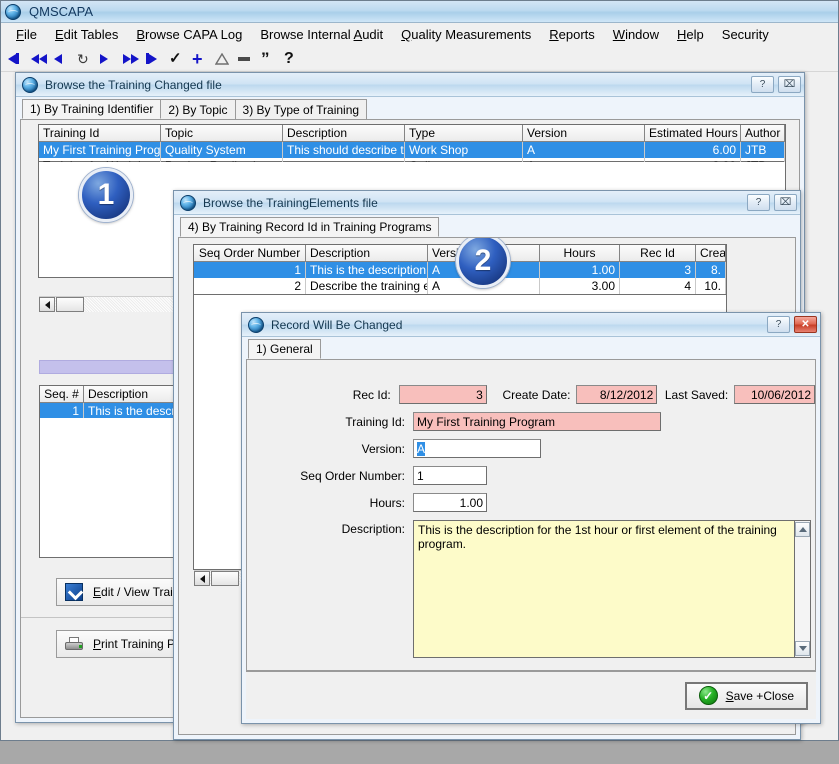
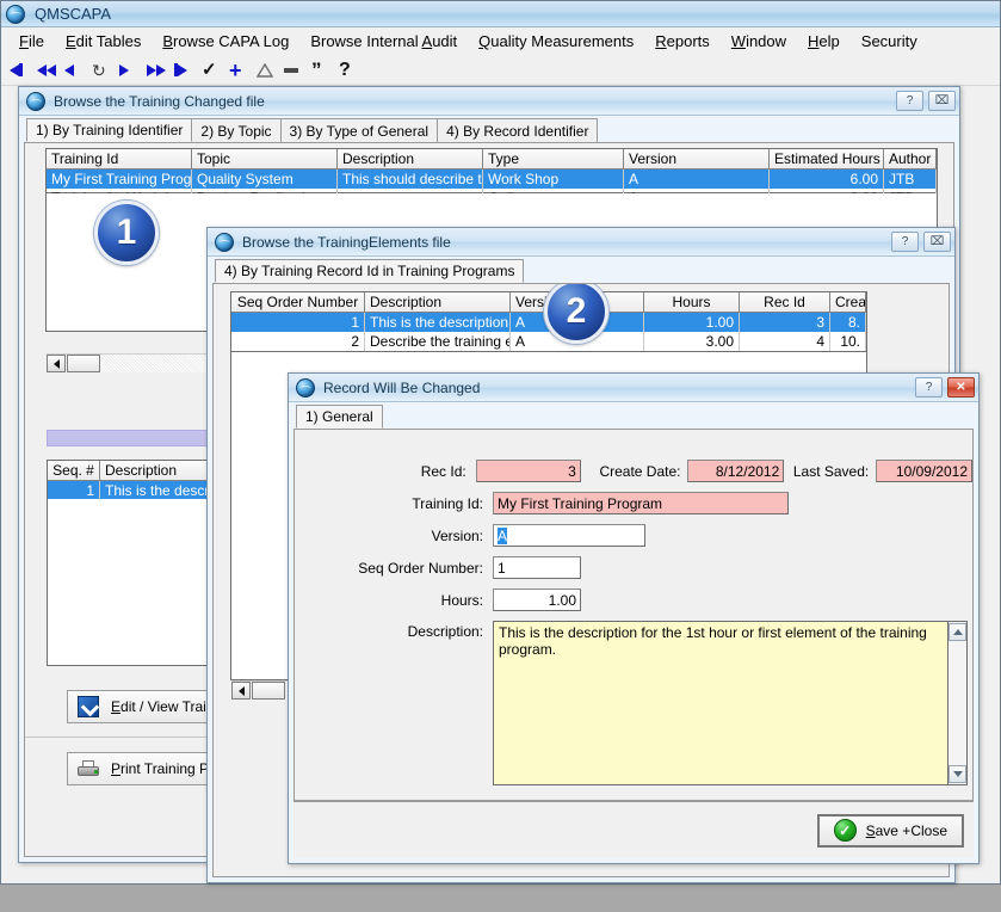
  QMSCAPA
  File
  Edit Tables
  Browse CAPA Log
  Browse Internal Audit
  Quality Measurements
  Reports
  Window
  Help
  Security
  ↻
  ✓
  +
  ”
  ?
  Browse the Training Changed file
  ?
  ⌧
  1) By Training Identifier
  2) By Topic
- 3) By Type of Training
+ 3) By Type of General
+ 4) By Record Identifier
  Training Id
  Topic
  Description
  Type
  Version
  Estimated Hours
  Author
  My First Training Prog
  Quality System
  This should describe t
  Work Shop
  A
  6.00
  JTB
  Seq. #
  Description
  1
  This is the desc
  Edit / View Trai
  Print Training P
  1
  Browse the TrainingElements file
  ?
  ⌧
  4) By Training Record Id in Training Programs
  Seq Order Number
  Description
  Hours
  Rec Id
  1
  This is the description
  A
  1.00
  3
  8.
  2
  Describe the training e
  A
  3.00
  4
  10.
  2
  Record Will Be Changed
  ?
  ✕
  1) General
  Rec Id:
  3
  Create Date:
  8/12/2012
  Last Saved:
- 10/06/2012
+ 10/09/2012
  Training Id:
  My First Training Program
  Version:
  A
  Seq Order Number:
  1
  Hours:
  1.00
  Description:
  This is the description for the 1st hour or first element of the training program.
  ✓
  Save +Close
